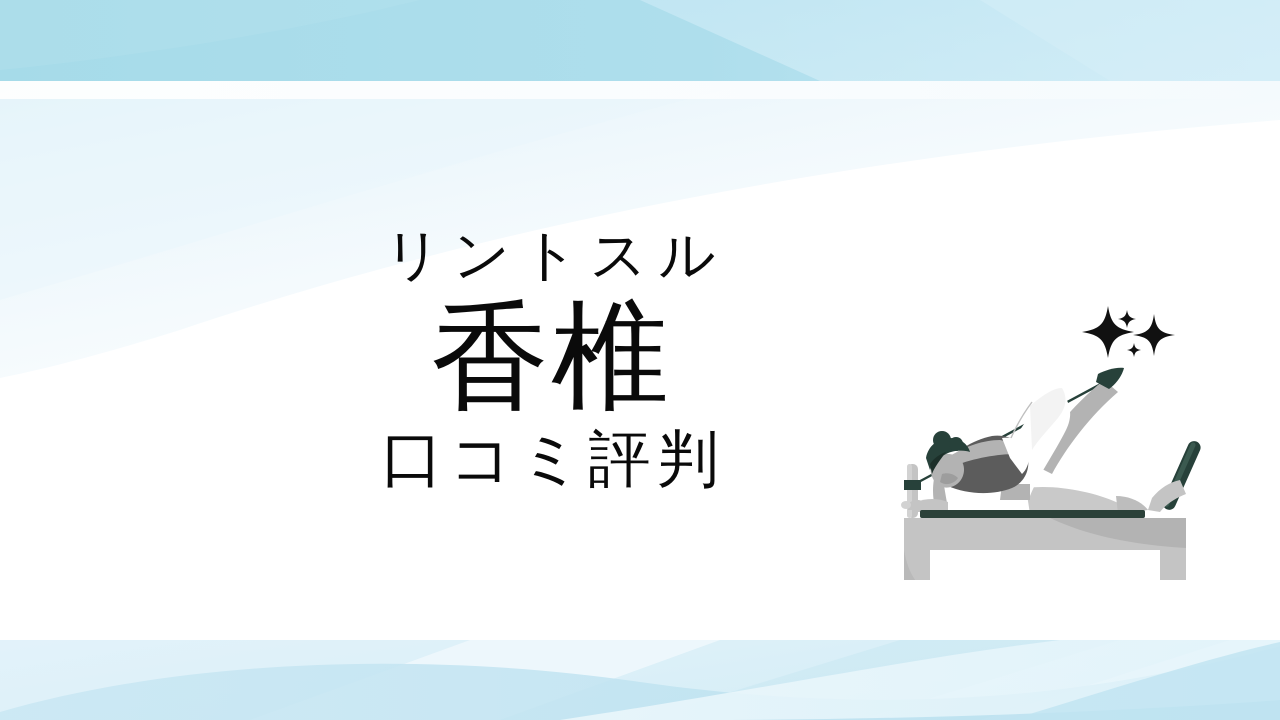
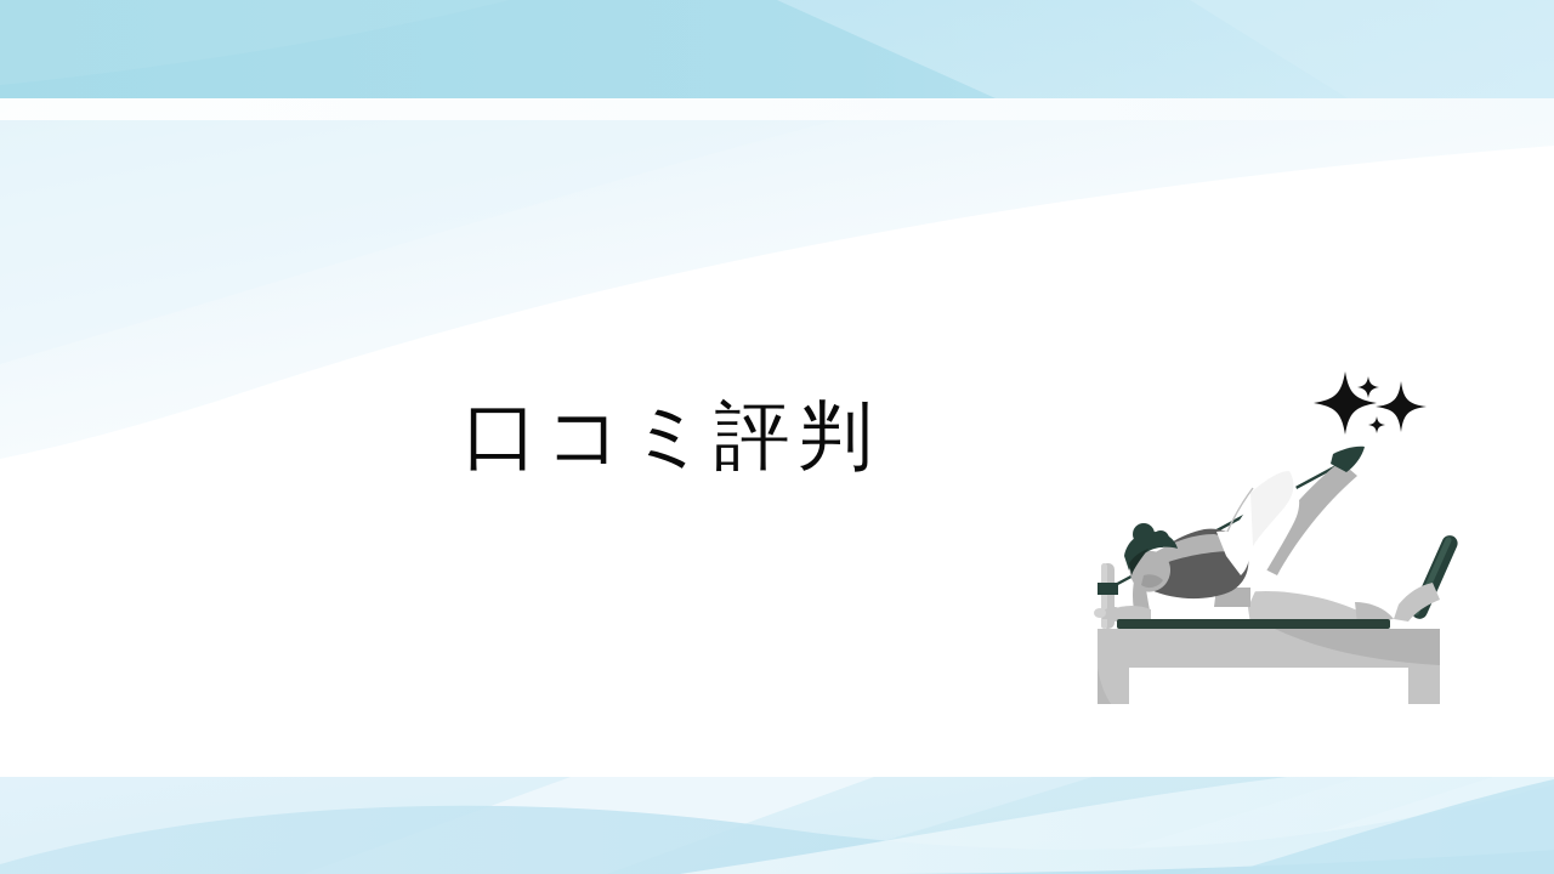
- リントスル
- 香椎
  口コミ評判
